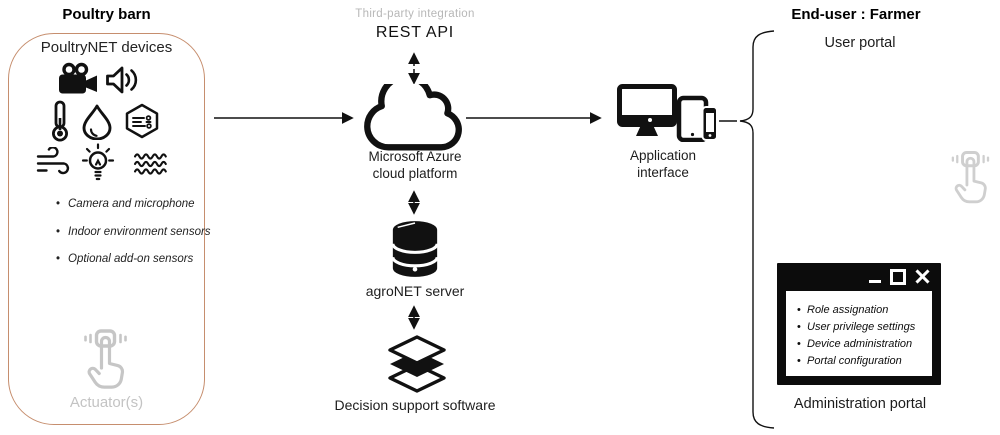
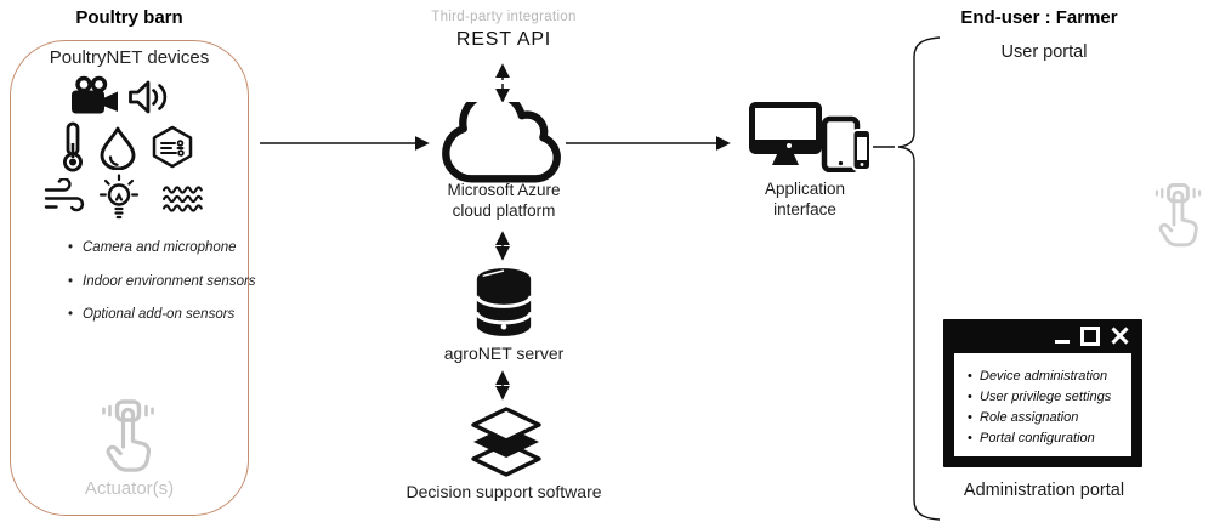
  Poultry barn
  PoultryNET devices
  Camera and microphone
  Indoor environment sensors
  Optional add-on sensors
  Actuator(s)
  Third-party integration
  REST API
  Microsoft Azure
  cloud platform
  agroNET server
  Decision support software
  Application
  interface
  End-user : Farmer
  User portal
- Role assignation
+ Device administration
  User privilege settings
- Device administration
+ Role assignation
  Portal configuration
  Administration portal
